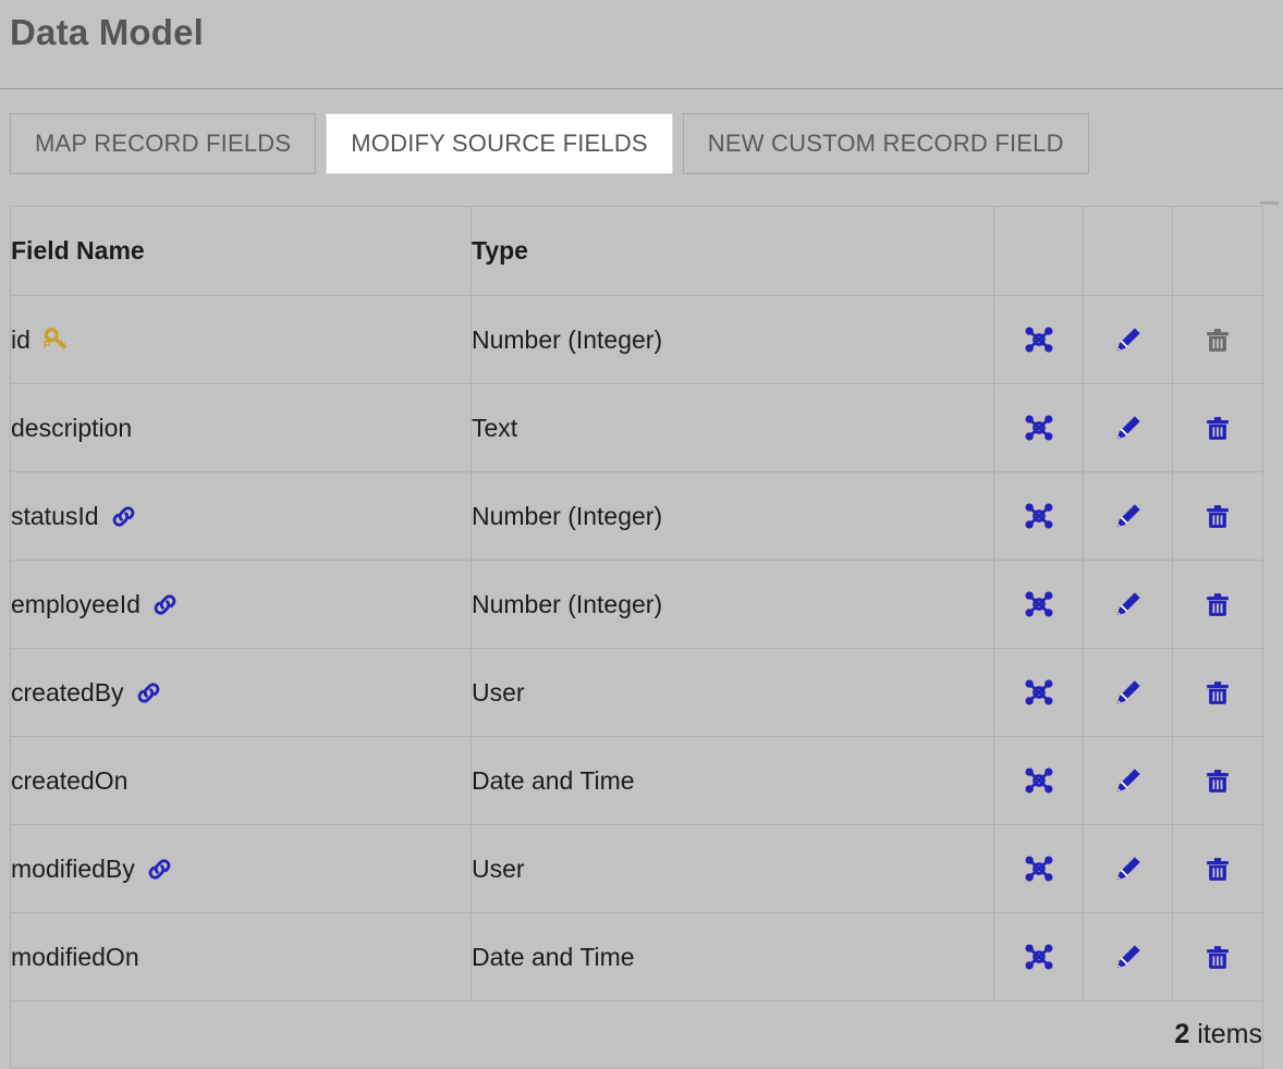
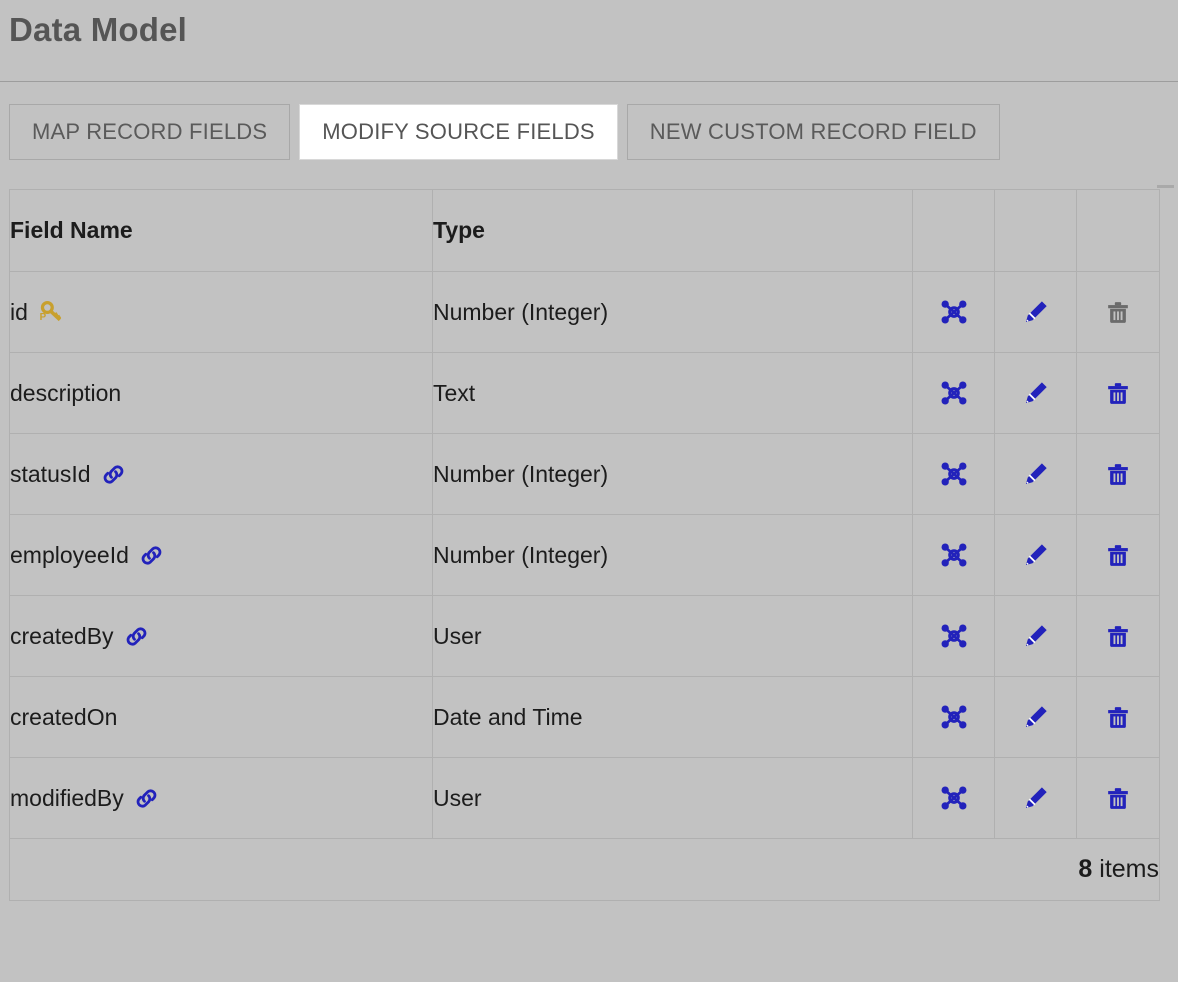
  Data Model
  MAP RECORD FIELDS
  MODIFY SOURCE FIELDS
  NEW CUSTOM RECORD FIELD
  Field Name	Type
  id P	Number (Integer)
  description	Text
  statusId	Number (Integer)
  employeeId	Number (Integer)
  createdBy	User
  createdOn	Date and Time
  modifiedBy	User
- modifiedOn	Date and Time
- 2 items
+ 8 items
